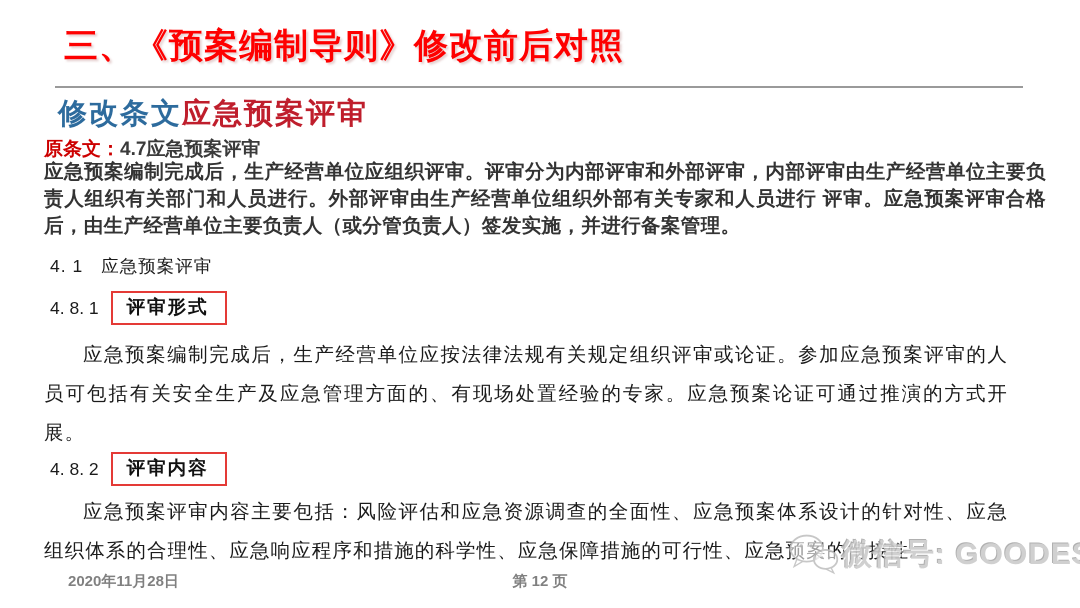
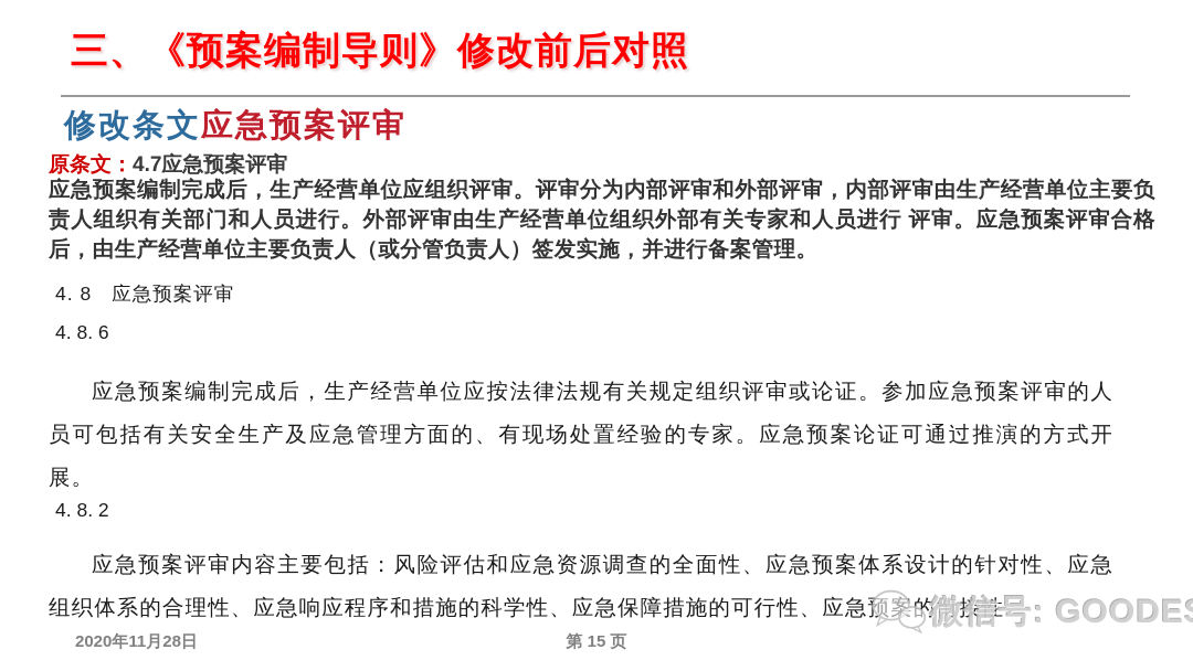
  三、《预案编制导则》修改前后对照
  修改条文应急预案评审
  原条文：4.7应急预案评审
  应急预案编制完成后，生产经营单位应组织评审。评审分为内部评审和外部评审，内部评审由生产经营单位主要负责人组织有关部门和人员进行。外部评审由生产经营单位组织外部有关专家和人员进行 评审。应急预案评审合格后，由生产经营单位主要负责人（或分管负责人）签发实施，并进行备案管理。
- 4. 1 应急预案评审
+ 4. 8 应急预案评审
- 4. 8. 1
+ 4. 8. 6
- 评审形式
  应急预案编制完成后，生产经营单位应按法律法规有关规定组织评审或论证。参加应急预案评审的人员可包括有关安全生产及应急管理方面的、有现场处置经验的专家。应急预案论证可通过推演的方式开展。
  4. 8. 2
- 评审内容
  应急预案评审内容主要包括：风险评估和应急资源调查的全面性、应急预案体系设计的针对性、应急组织体系的合理性、应急响应程序和措施的科学性、应急保障措施的可行性、应急预案的衔接性
  2020年11月28日
- 第 12 页
+ 第 15 页
  微信号: GOODE
